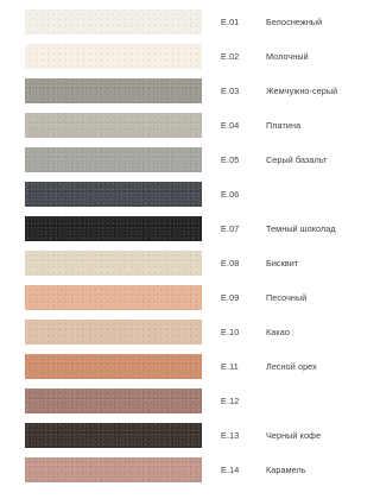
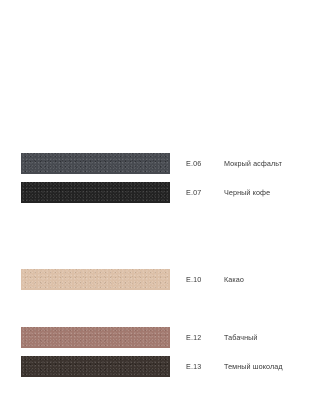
- E.01
- Белоснежный
- E.02
- Молочный
- E.03
- Жемчужно-серый
- E.04
- Платина
- E.05
- Серый базальт
  E.06
+ Мокрый асфальт
  E.07
- Темный шоколад
+ Черный кофе
- E.08
- Бисквит
- E.09
- Песочный
  E.10
  Какао
- E.11
- Лесной орех
  E.12
+ Табачный
  E.13
- Черный кофе
+ Темный шоколад
- E.14
- Карамель
